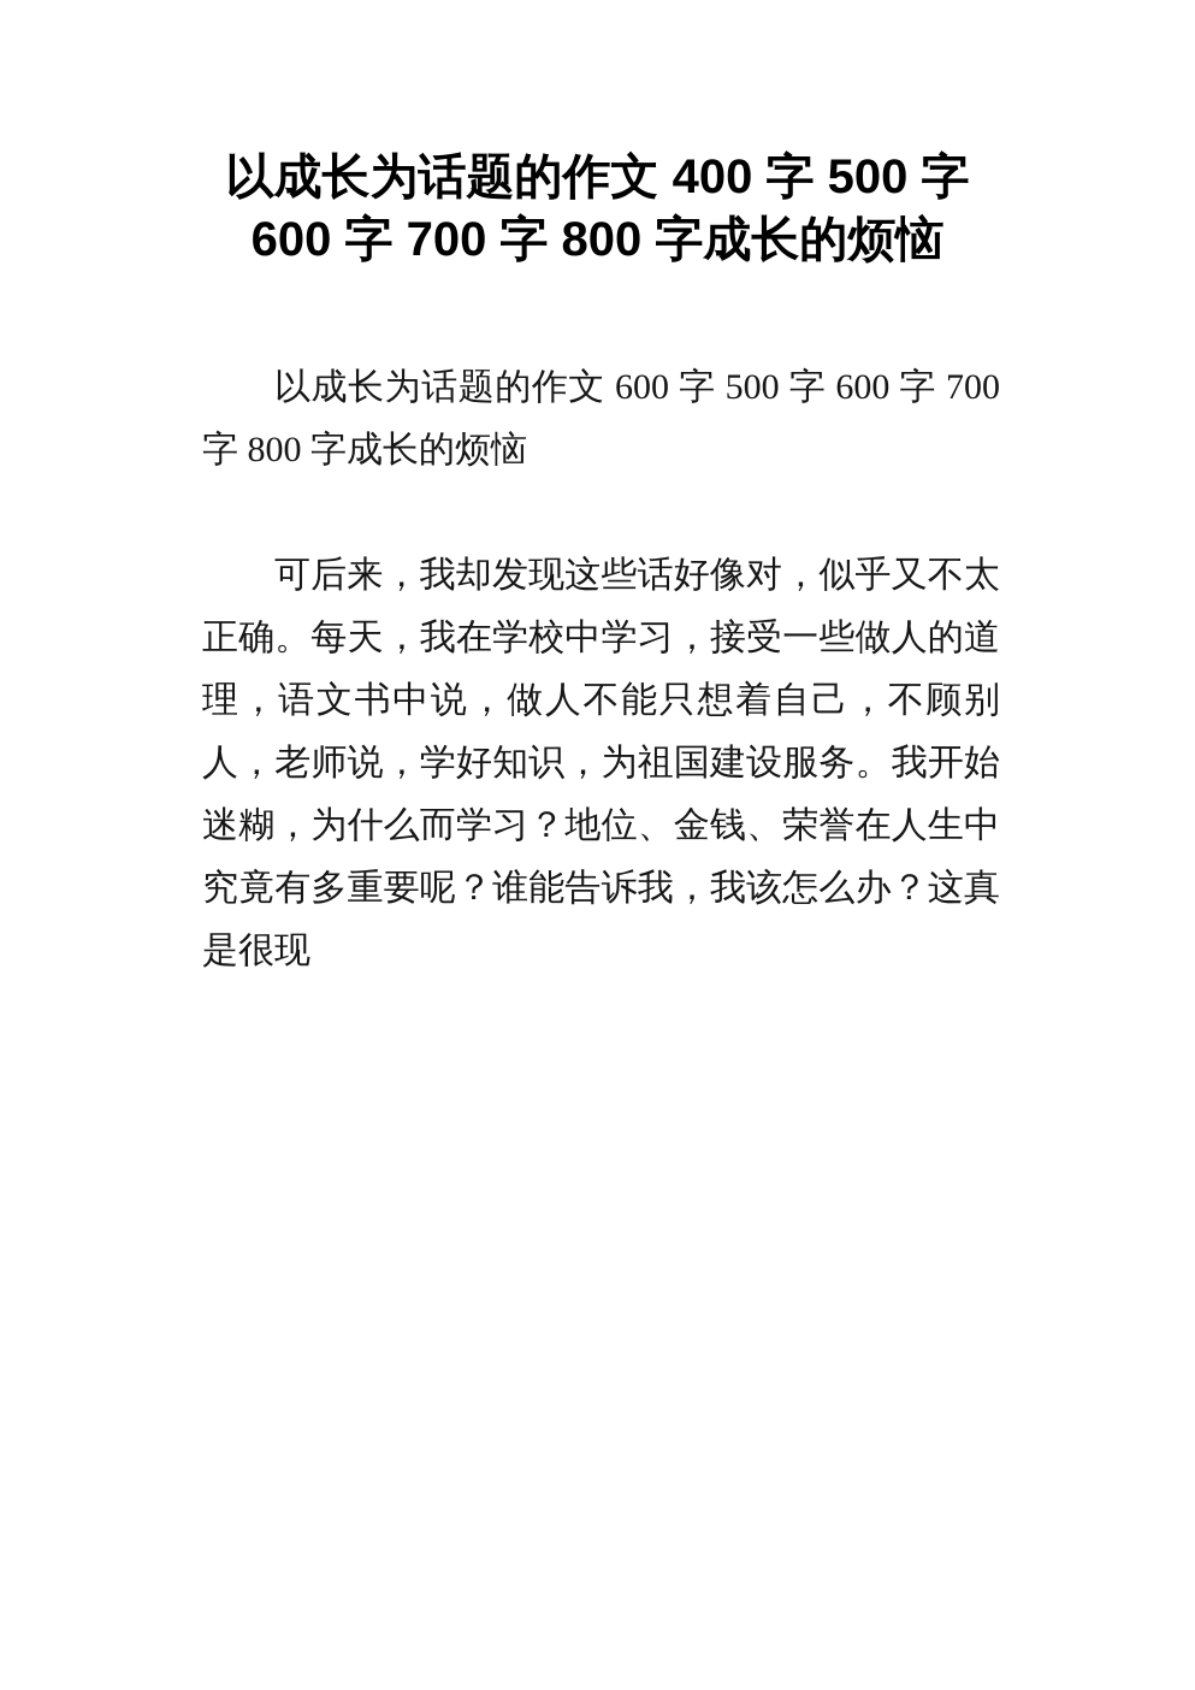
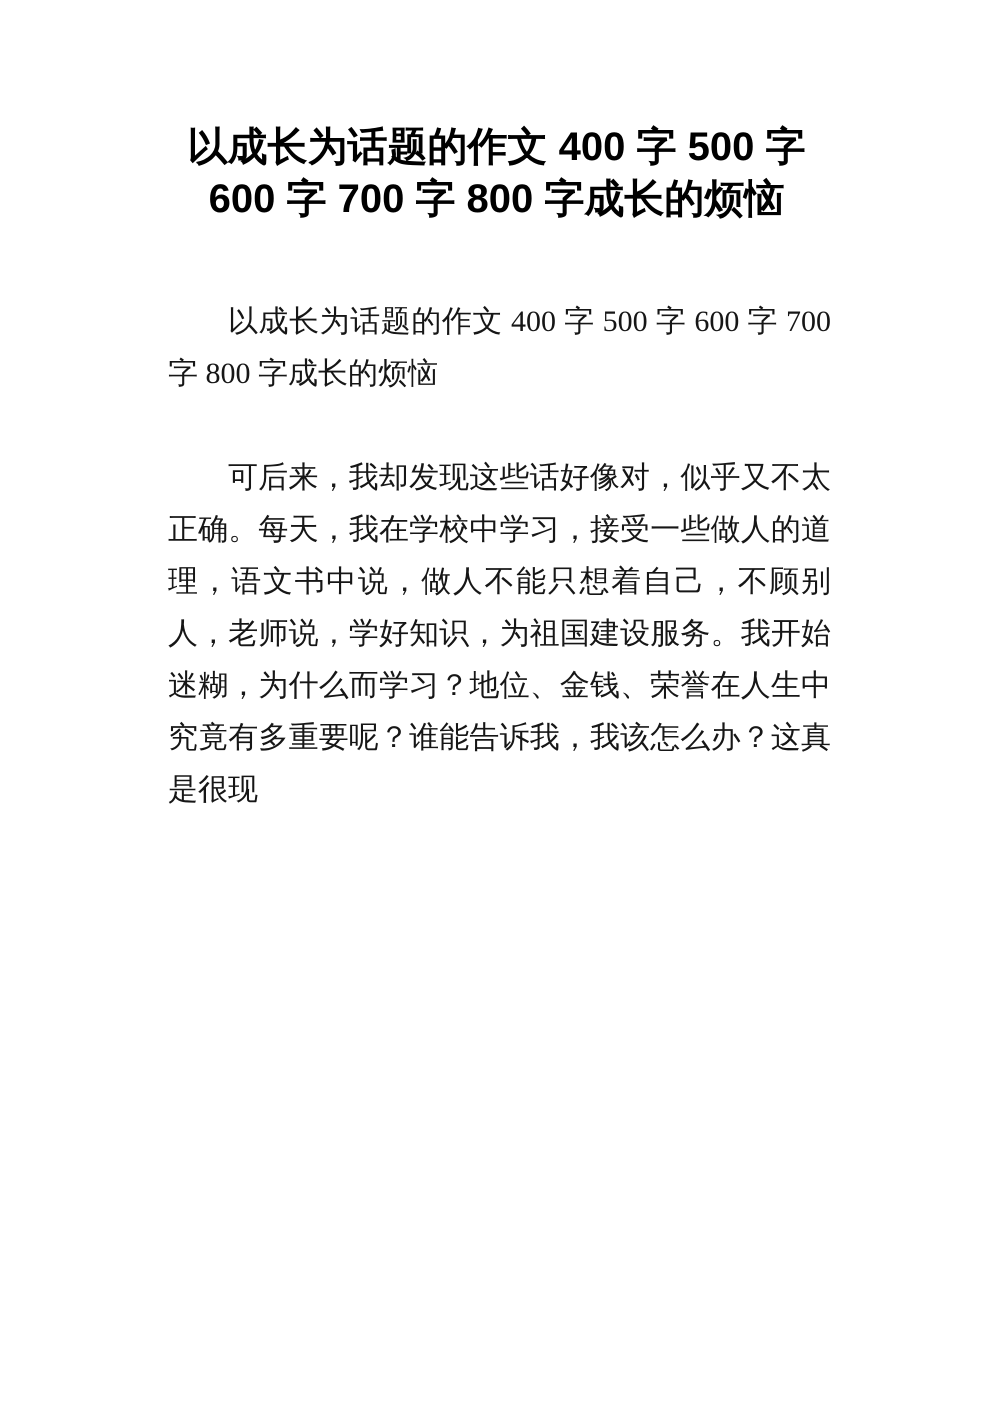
  以成长为话题的作文 400 字 500 字
  600 字 700 字 800 字成长的烦恼
- 以成长为话题的作文 600 字 500 字 600 字 700 字 800 字成长的烦恼
+ 以成长为话题的作文 400 字 500 字 600 字 700 字 800 字成长的烦恼
  可后来，我却发现这些话好像对，似乎又不太正确。每天，我在学校中学习，接受一些做人的道理，语文书中说，做人不能只想着自己，不顾别人，老师说，学好知识，为祖国建设服务。我开始迷糊，为什么而学习？地位、金钱、荣誉在人生中究竟有多重要呢？谁能告诉我，我该怎么办？这真是很现
